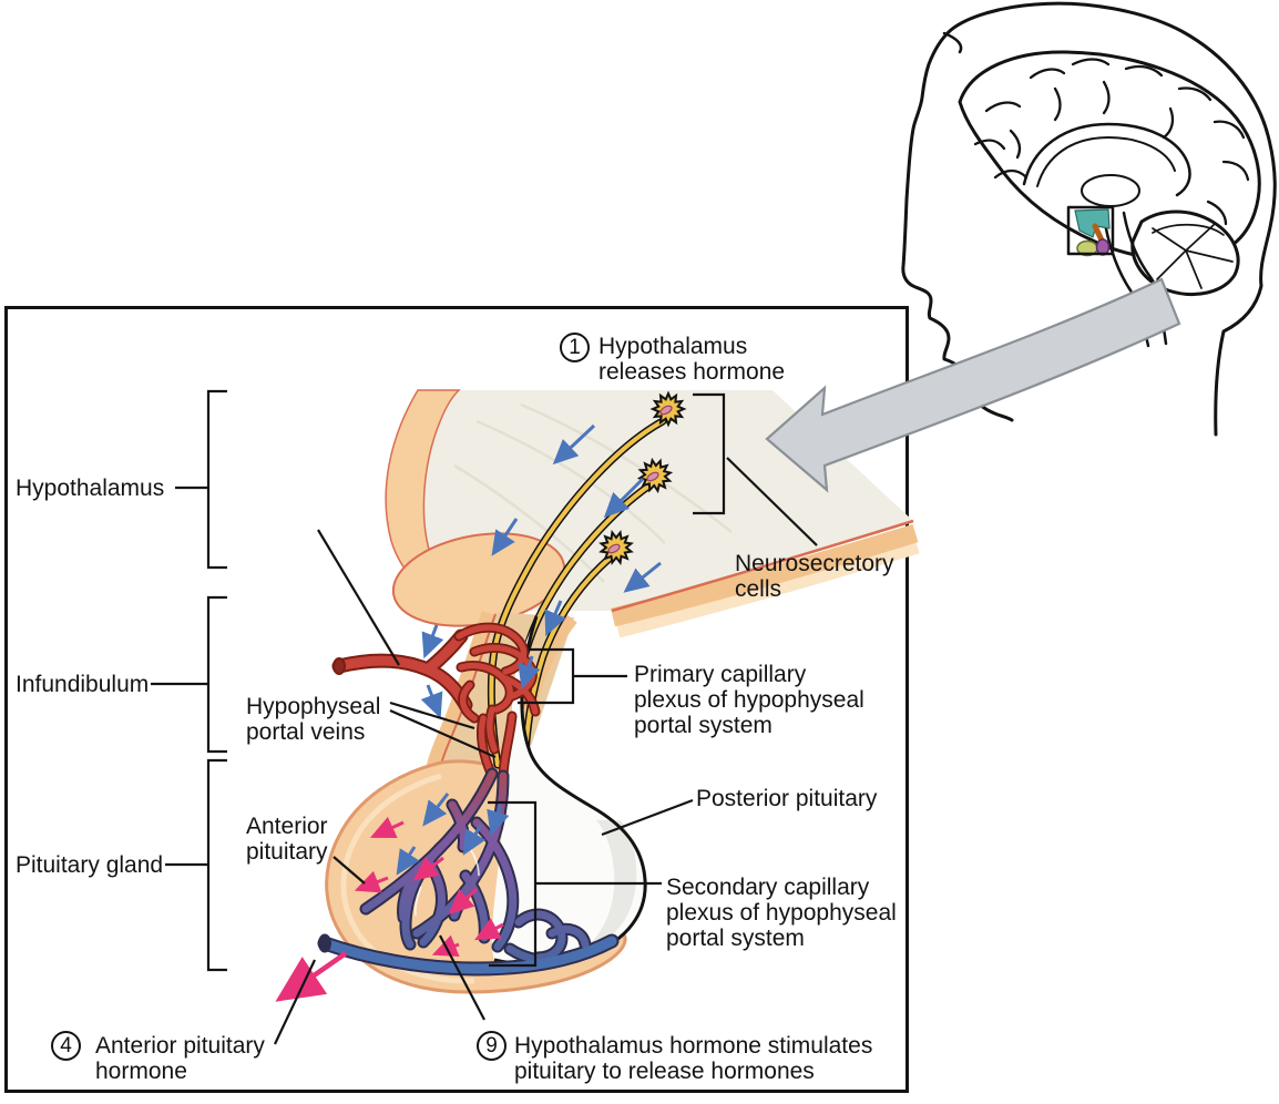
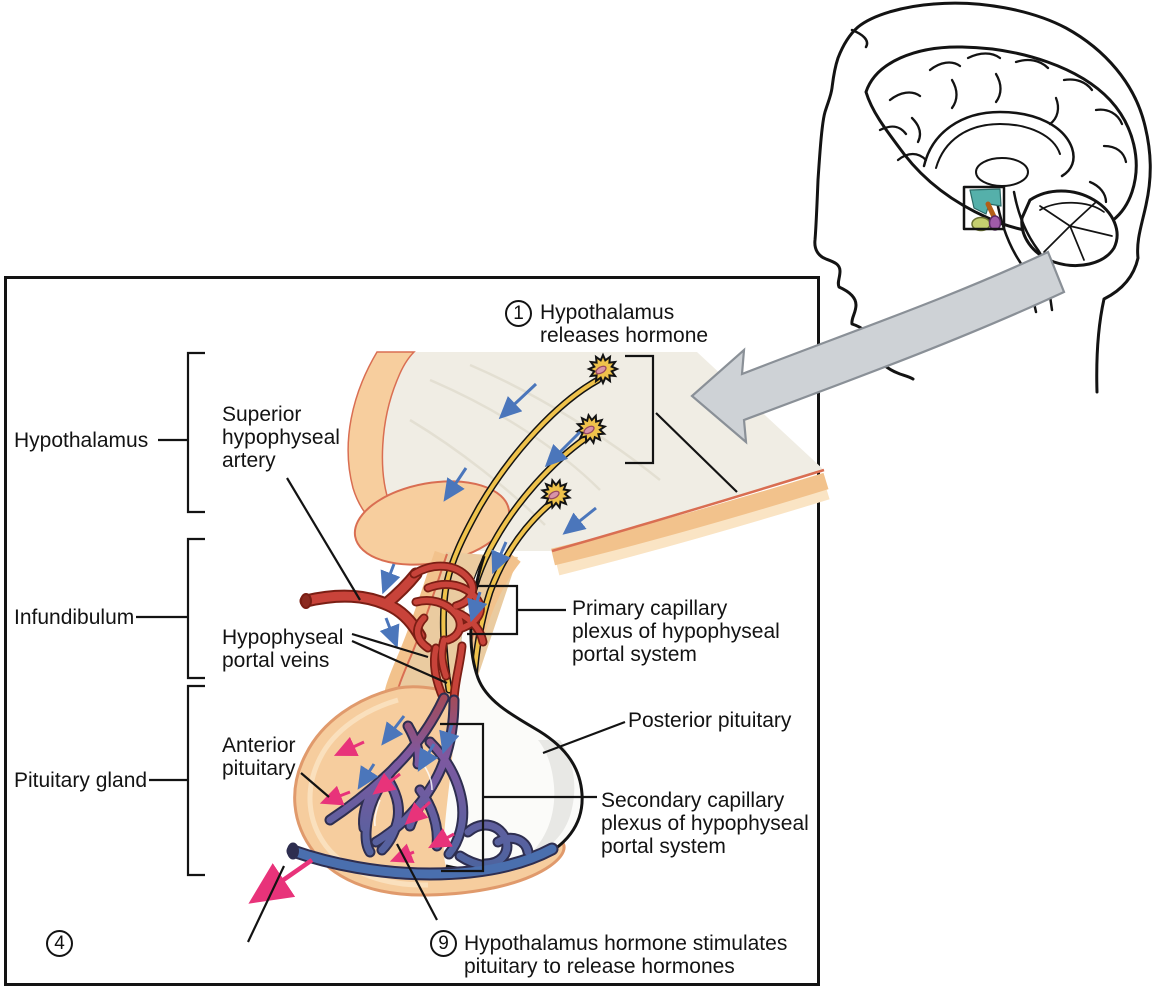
  Hypothalamus
  Infundibulum
  Pituitary gland
+ Superior
+ hypophyseal
+ artery
  Hypophyseal
  portal veins
  Anterior
  pituitary
- Neurosecretory
- cells
  Primary capillary
  plexus of hypophyseal
  portal system
  Posterior pituitary
  Secondary capillary
  plexus of hypophyseal
  portal system
  1
  Hypothalamus
  releases hormone
  9
  Hypothalamus hormone stimulates
  pituitary to release hormones
  4
- Anterior pituitary
- hormone
